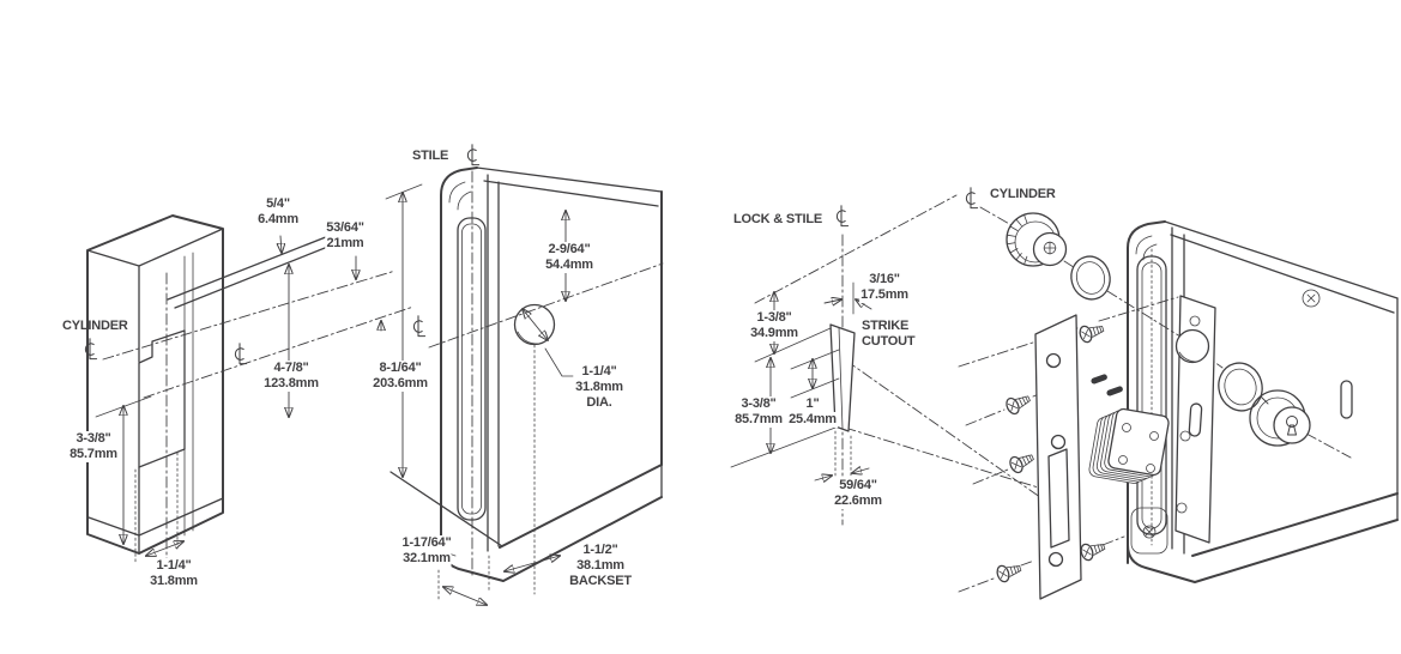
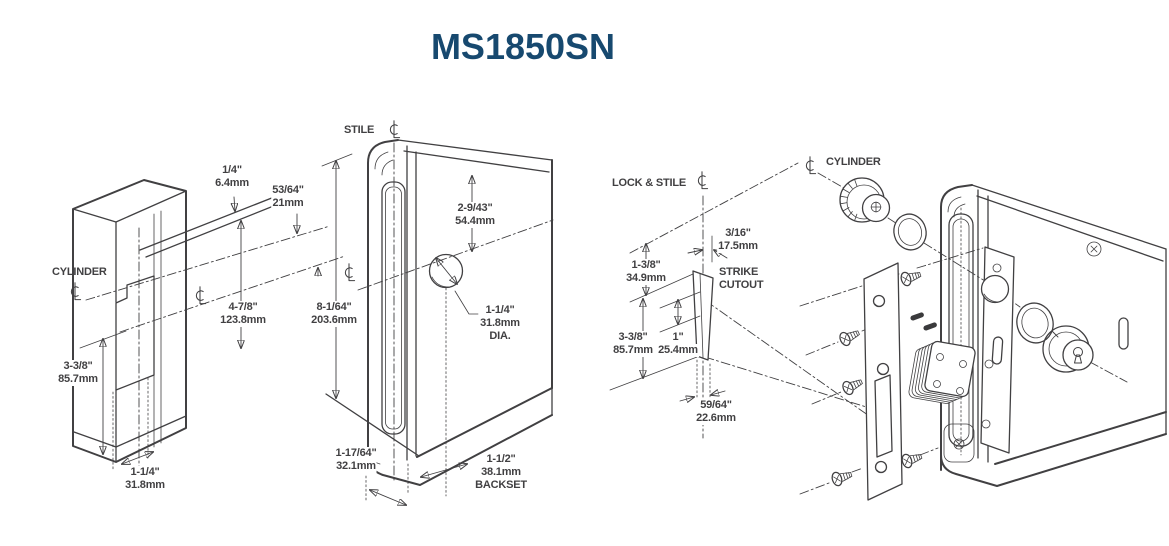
+ MS1850SN
  CYLINDER
  STILE
- 5/4"
+ 1/4"
  6.4mm
  53/64"
  21mm
  4-7/8"
  123.8mm
  8-1/64"
  203.6mm
  3-3/8"
  85.7mm
  1-1/4"
  31.8mm
- 2-9/64"
+ 2-9/43"
  54.4mm
  1-1/4"
  31.8mm
  DIA.
  1-17/64"
  32.1mm
  1-1/2"
  38.1mm
  BACKSET
  LOCK & STILE
  CYLINDER
  STRIKE
  CUTOUT
  3/16"
  17.5mm
  1-3/8"
  34.9mm
  3-3/8"
  85.7mm
  1"
  25.4mm
  59/64"
  22.6mm
